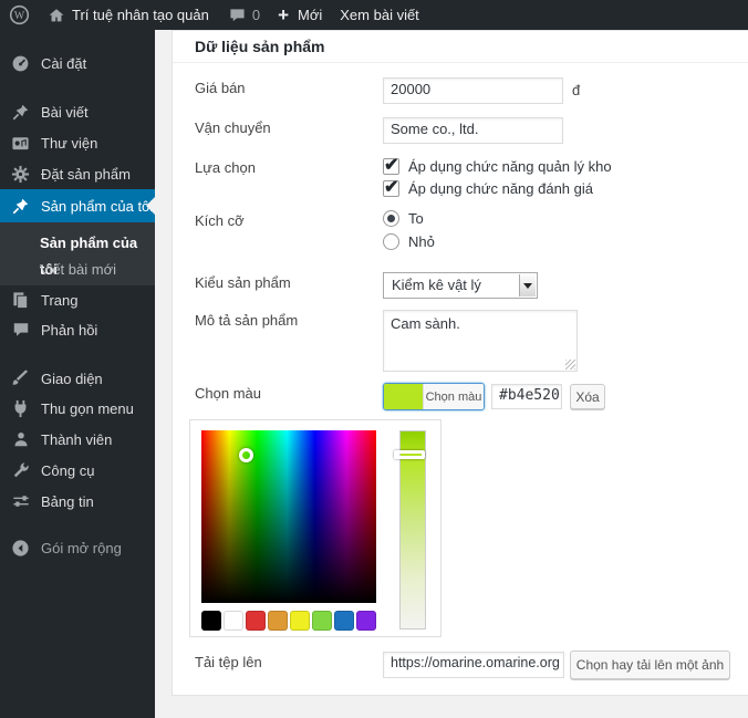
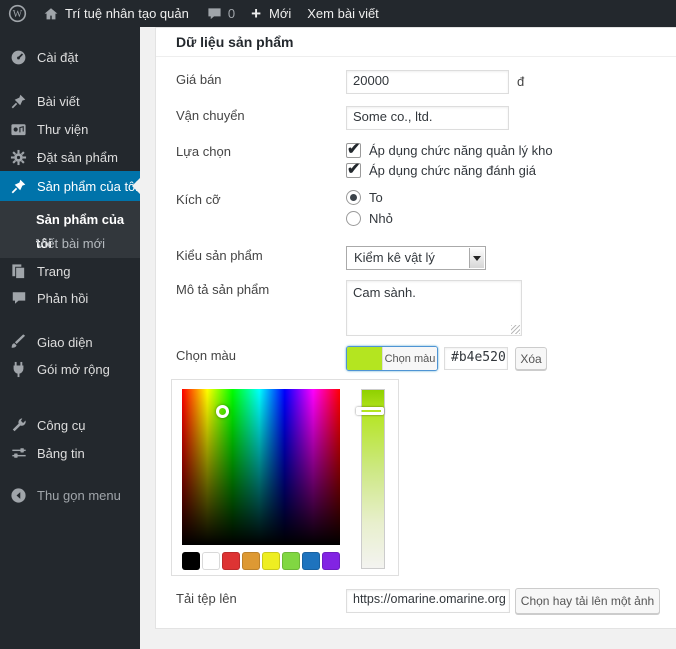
  W
  Trí tuệ nhân tạo quản
  0
  +
  Mới
  Xem bài viết
  Cài đặt
  Bài viết
  Thư viện
  Đặt sản phẩm
  Sản phẩm của tôi
  Sản phẩm của tôi
  Viết bài mới
  Trang
  Phản hồi
  Giao diện
- Thu gọn menu
+ Gói mở rộng
- Thành viên
  Công cụ
  Bảng tin
- Gói mở rộng
+ Thu gọn menu
  Dữ liệu sản phẩm
  Giá bán
  20000
  đ
  Vận chuyển
  Some co., ltd.
  Lựa chọn
  Áp dụng chức năng quản lý kho
  Áp dụng chức năng đánh giá
  Kích cỡ
  To
  Nhỏ
  Kiểu sản phẩm
  Kiểm kê vật lý
  Mô tả sản phẩm
  Cam sành.
  Chọn màu
  Chọn màu
  #b4e520
  Xóa
  Tải tệp lên
  https://omarine.omarine.org
  Chọn hay tải lên một ảnh
